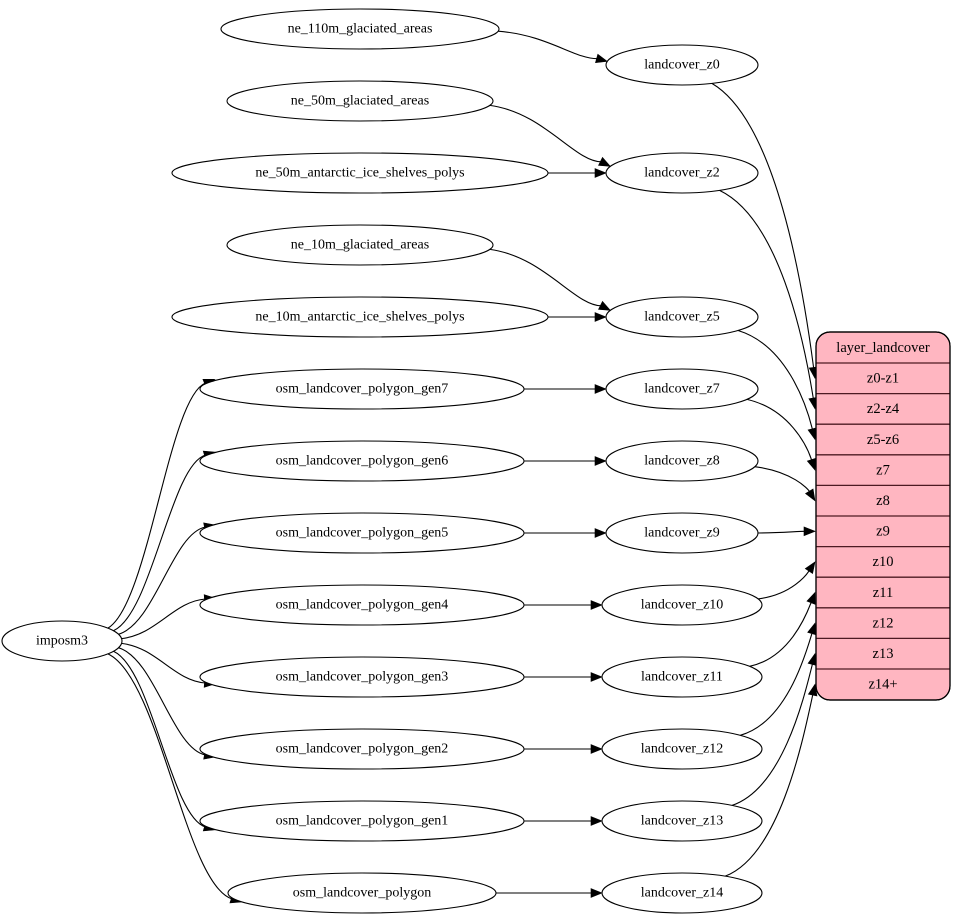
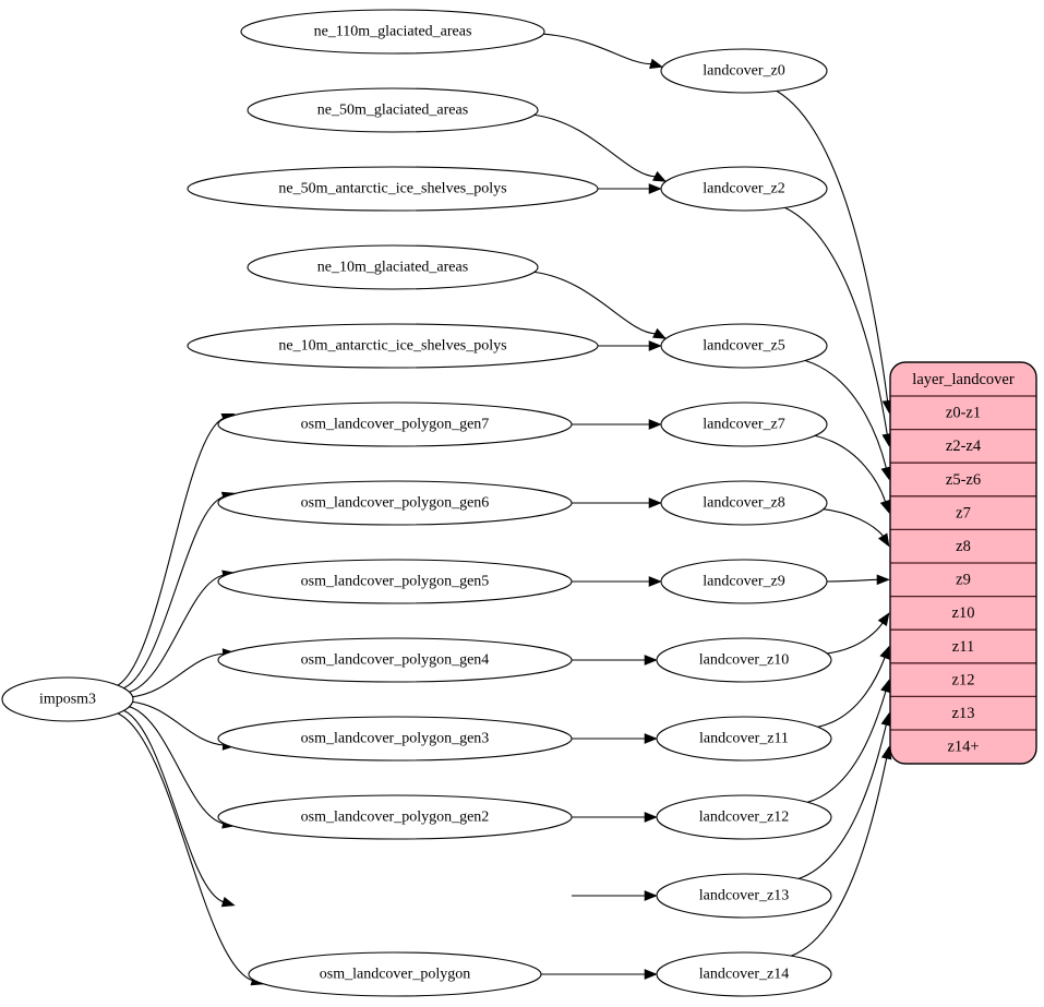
  imposm3
  ne_110m_glaciated_areas
  ne_50m_glaciated_areas
  ne_50m_antarctic_ice_shelves_polys
  ne_10m_glaciated_areas
  ne_10m_antarctic_ice_shelves_polys
  osm_landcover_polygon_gen7
  osm_landcover_polygon_gen6
  osm_landcover_polygon_gen5
  osm_landcover_polygon_gen4
  osm_landcover_polygon_gen3
  osm_landcover_polygon_gen2
- osm_landcover_polygon_gen1
  osm_landcover_polygon
  landcover_z0
  landcover_z2
  landcover_z5
  landcover_z7
  landcover_z8
  landcover_z9
  landcover_z10
  landcover_z11
  landcover_z12
  landcover_z13
  landcover_z14
  layer_landcover
  z0-z1
  z2-z4
  z5-z6
  z7
  z8
  z9
  z10
  z11
  z12
  z13
  z14+
